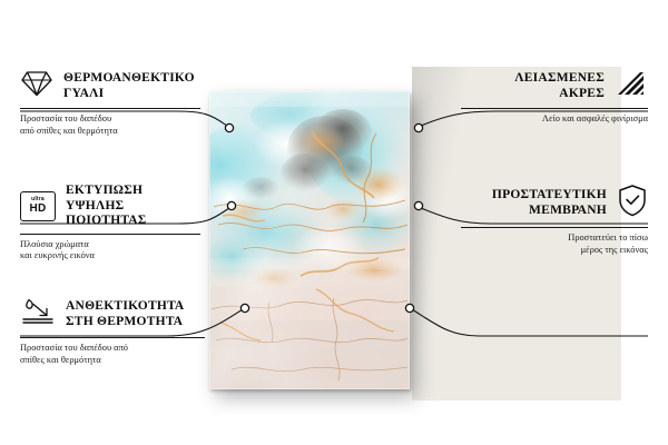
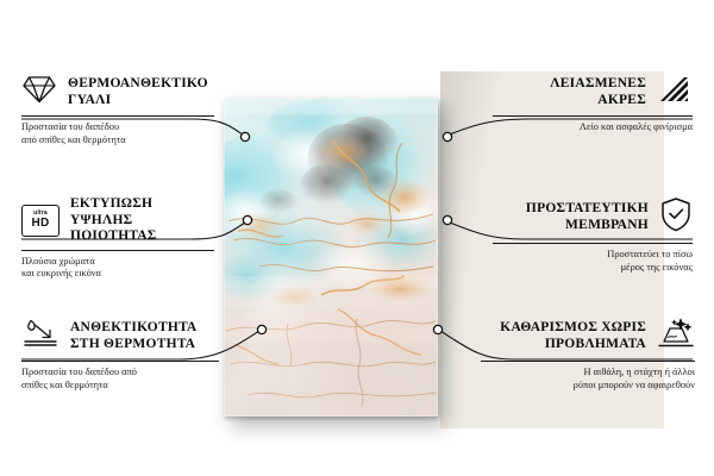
  ΘΕΡΜΟΑΝΘΕΚΤΙΚΟ
  ΓΥΑΛΙ
  Προστασία του δαπέδου
  από σπίθες και θερμότητα
  HD
  ΕΚΤΥΠΩΣΗ ΥΨΗΛΗΣ
  ΠΟΙΟΤΗΤΑΣ
  Πλούσια χρώματα
  και ευκρινής εικόνα
  ΑΝΘΕΚΤΙΚΟΤΗΤΑ
  ΣΤΗ ΘΕΡΜΟΤΗΤΑ
  Προστασία του δαπέδου από
  σπίθες και θερμότητα
  ΛΕΙΑΣΜΕΝΕΣ
  ΑΚΡΕΣ
  Λείο και ασφαλές φινίρισμα
  ΠΡΟΣΤΑΤΕΥΤΙΚΗ
  ΜΕΜΒΡΑΝΗ
  Προστατεύει το πίσω
  μέρος της εικόνας
+ ΚΑΘΑΡΙΣΜΟΣ ΧΩΡΙΣ
+ ΠΡΟΒΛΗΜΑΤΑ
+ Η αιθάλη, η στάχτη ή άλλοι
+ ρύποι μπορούν να αφαιρεθούν
